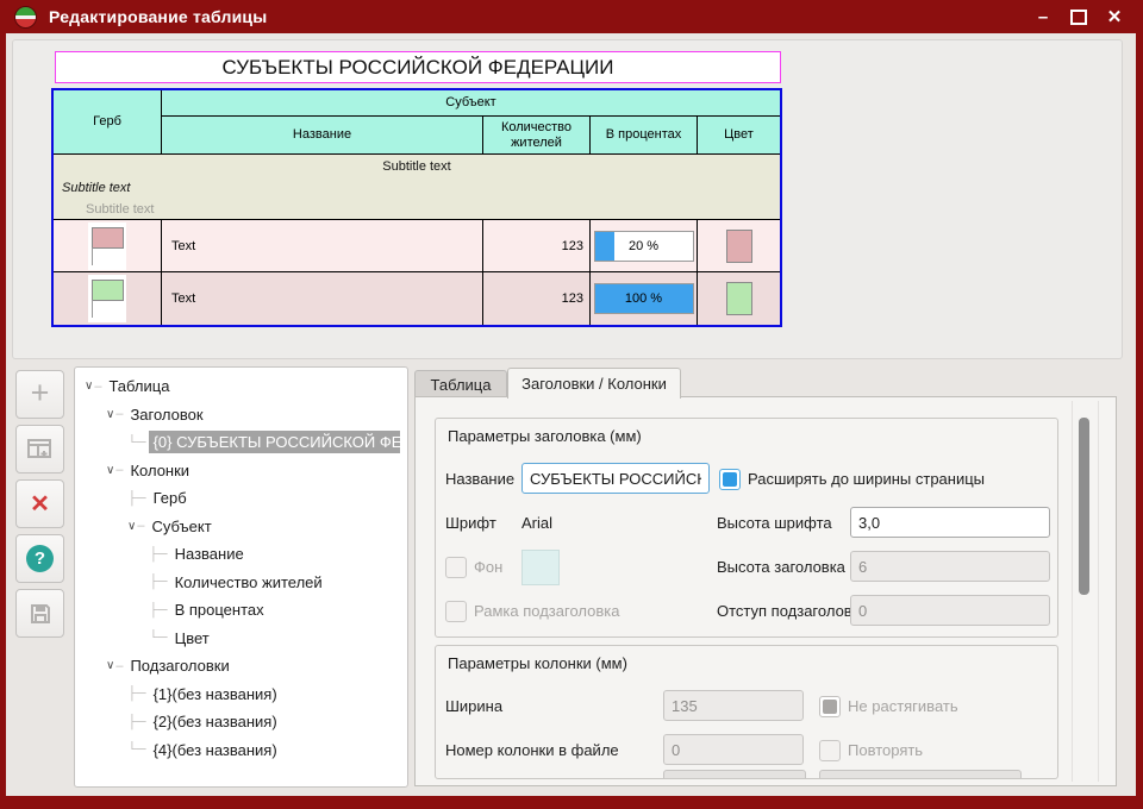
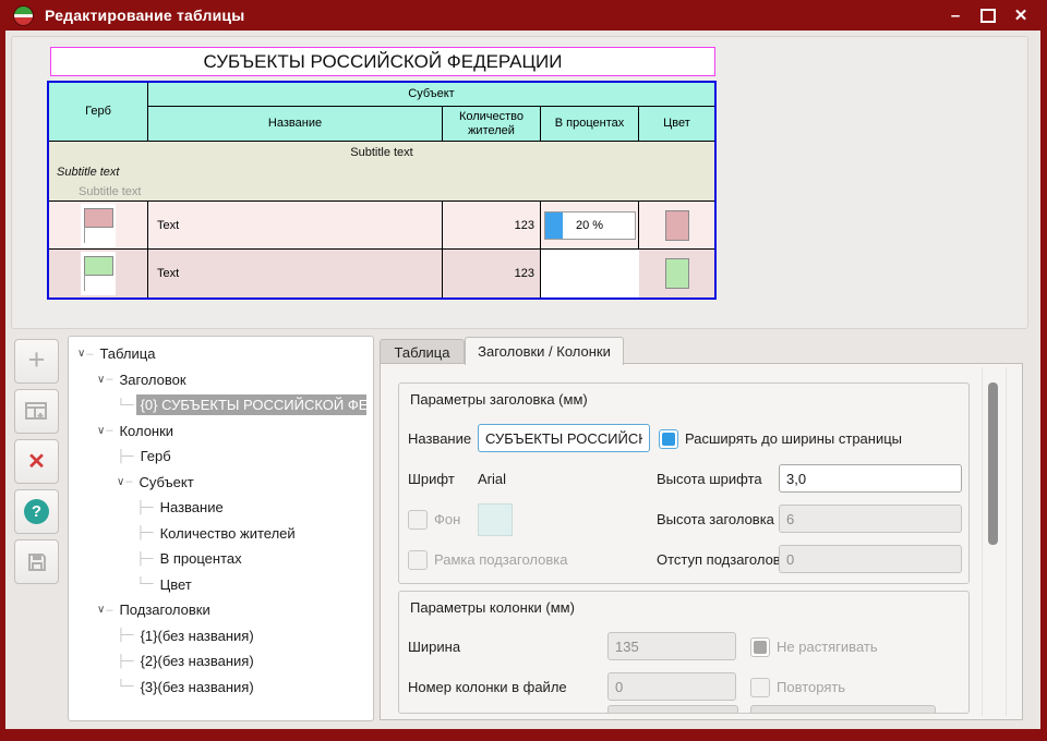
  Редактирование таблицы
  –
  ✕
  СУБЪЕКТЫ РОССИЙСКОЙ ФЕДЕРАЦИИ
  Герб
  Субъект
  Название
  Количество жителей
  В процентах
  Цвет
  Subtitle text
  Subtitle text
  Subtitle text
  Text
  123
  20 %
  Text
  123
- 100 %
  +
  ✕
  ?
  ∨
  –
  Таблица
  ∨
  –
  Заголовок
  └─
  {0} СУБЪЕКТЫ РОССИЙСКОЙ ФЕ
  ∨
  –
  Колонки
  ├─
  Герб
  ∨
  –
  Субъект
  ├─
  Название
  ├─
  Количество жителей
  ├─
  В процентах
  └─
  Цвет
  ∨
  –
  Подзаголовки
  ├─
  {1}(без названия)
  ├─
  {2}(без названия)
  └─
- {4}(без названия)
+ {3}(без названия)
  Таблица
  Заголовки / Колонки
  Параметры заголовка (мм)
  Название
  Расширять до ширины страницы
  Шрифт
  Arial
  Высота шрифта
  3,0
  Фон
  Высота заголовка
  6
  Рамка подзаголовка
  Отступ подзаголов
  0
  Параметры колонки (мм)
  Ширина
  135
  Не растягивать
  Номер колонки в файле
  0
  Повторять
